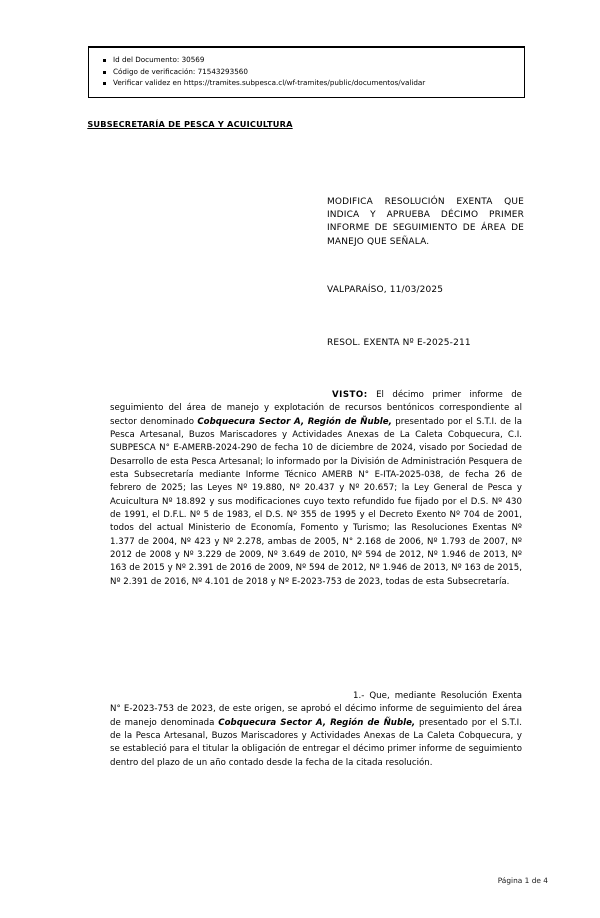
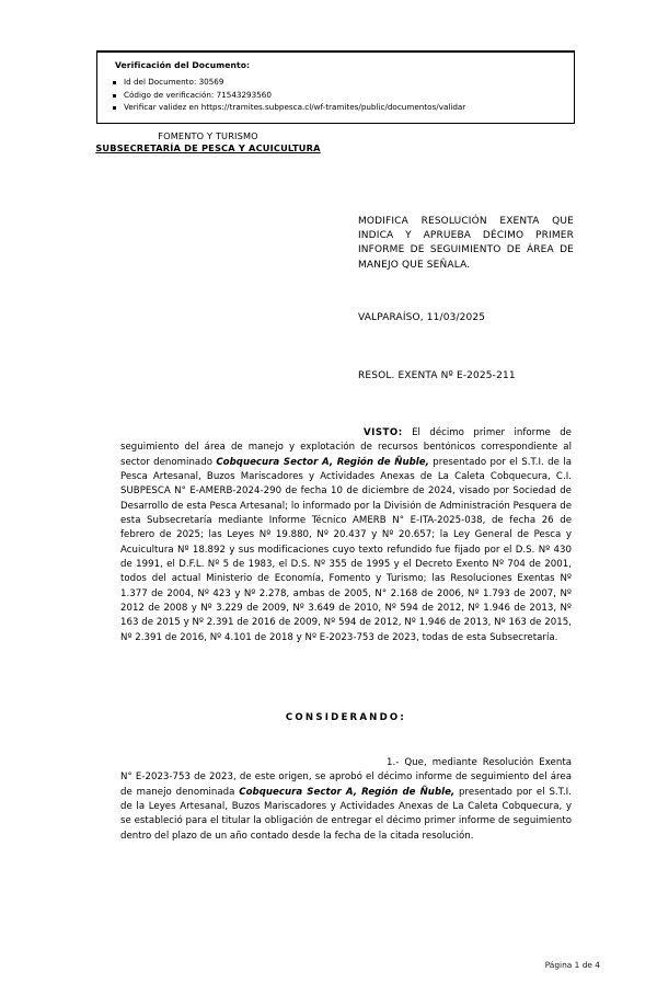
+ Verificación del Documento:
  Id del Documento: 30569
  Código de verificación: 71543293560
  Verificar validez en https://tramites.subpesca.cl/wf-tramites/public/documentos/validar
+ FOMENTO Y TURISMO
  SUBSECRETARÍA DE PESCA Y ACUICULTURA
  MODIFICA RESOLUCIÓN EXENTA QUE INDICA Y APRUEBA DÉCIMO PRIMER INFORME DE SEGUIMIENTO DE ÁREA DE MANEJO QUE SEÑALA.
  VALPARAÍSO, 11/03/2025
  RESOL. EXENTA Nº E-2025-211
  VISTO: El décimo primer informe de seguimiento del área de manejo y explotación de recursos bentónicos correspondiente al sector denominado Cobquecura Sector A, Región de Ñuble, presentado por el S.T.I. de la Pesca Artesanal, Buzos Mariscadores y Actividades Anexas de La Caleta Cobquecura, C.I. SUBPESCA N° E-AMERB-2024-290 de fecha 10 de diciembre de 2024, visado por Sociedad de Desarrollo de esta Pesca Artesanal; lo informado por la División de Administración Pesquera de esta Subsecretaría mediante Informe Técnico AMERB N° E-ITA-2025-038, de fecha 26 de febrero de 2025; las Leyes Nº 19.880, Nº 20.437 y Nº 20.657; la Ley General de Pesca y Acuicultura Nº 18.892 y sus modificaciones cuyo texto refundido fue fijado por el D.S. Nº 430 de 1991, el D.F.L. Nº 5 de 1983, el D.S. Nº 355 de 1995 y el Decreto Exento Nº 704 de 2001, todos del actual Ministerio de Economía, Fomento y Turismo; las Resoluciones Exentas Nº 1.377 de 2004, Nº 423 y Nº 2.278, ambas de 2005, N° 2.168 de 2006, Nº 1.793 de 2007, Nº 2012 de 2008 y Nº 3.229 de 2009, Nº 3.649 de 2010, Nº 594 de 2012, Nº 1.946 de 2013, Nº 163 de 2015 y Nº 2.391 de 2016 de 2009, Nº 594 de 2012, Nº 1.946 de 2013, Nº 163 de 2015, Nº 2.391 de 2016, Nº 4.101 de 2018 y Nº E-2023-753 de 2023, todas de esta Subsecretaría.
+ CONSIDERANDO:
- 1.- Que, mediante Resolución Exenta N° E-2023-753 de 2023, de este origen, se aprobó el décimo informe de seguimiento del área de manejo denominada Cobquecura Sector A, Región de Ñuble, presentado por el S.T.I. de la Pesca Artesanal, Buzos Mariscadores y Actividades Anexas de La Caleta Cobquecura, y se estableció para el titular la obligación de entregar el décimo primer informe de seguimiento dentro del plazo de un año contado desde la fecha de la citada resolución.
+ 1.- Que, mediante Resolución Exenta N° E-2023-753 de 2023, de este origen, se aprobó el décimo informe de seguimiento del área de manejo denominada Cobquecura Sector A, Región de Ñuble, presentado por el S.T.I. de la Leyes Artesanal, Buzos Mariscadores y Actividades Anexas de La Caleta Cobquecura, y se estableció para el titular la obligación de entregar el décimo primer informe de seguimiento dentro del plazo de un año contado desde la fecha de la citada resolución.
  Página 1 de 4
